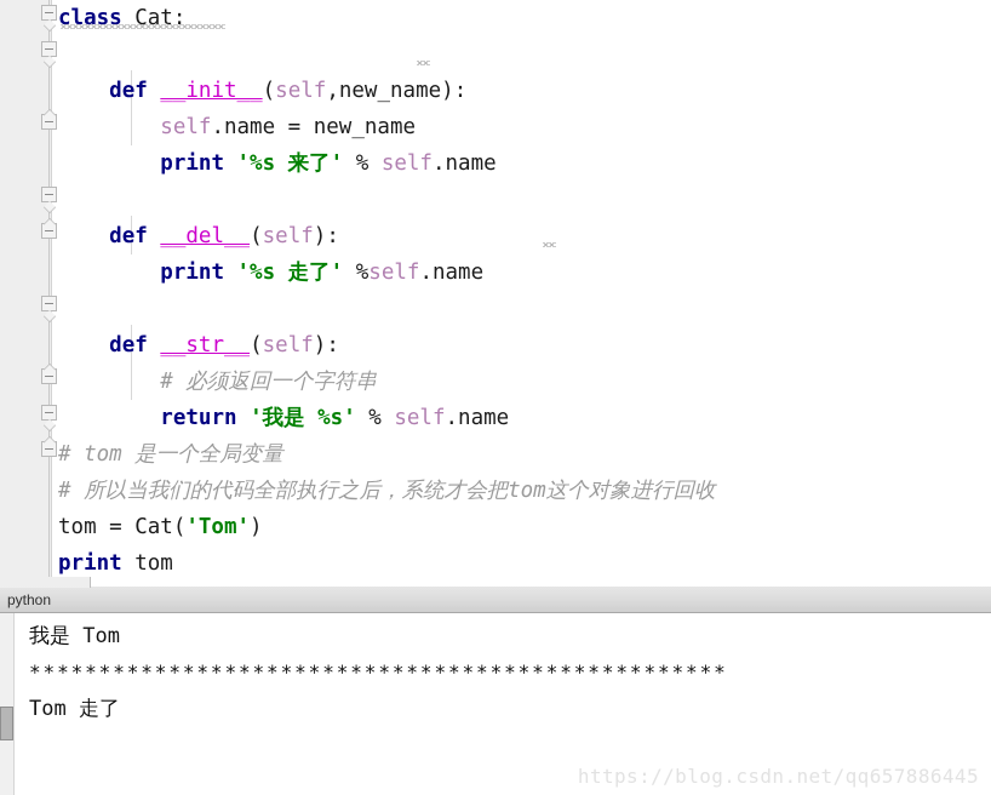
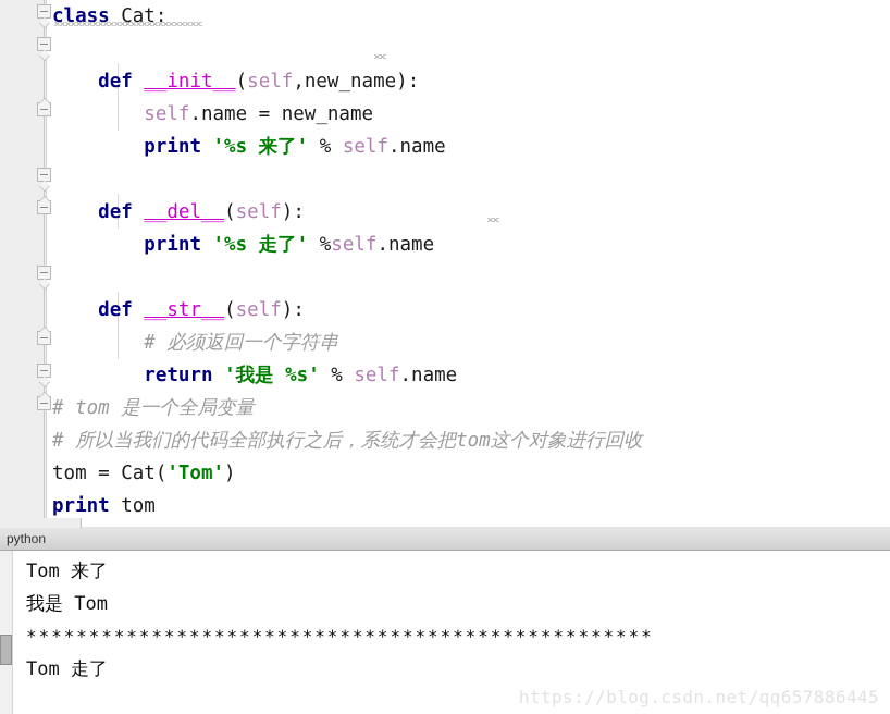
  class Cat:
  def __init__(self,new_name):
  self.name = new_name
  print '%s 来了' % self.name
  def __del__(self):
  print '%s 走了' %self.name
  def __str__(self):
  # 必须返回一个字符串
  return '我是 %s' % self.name
  # tom 是一个全局变量
  # 所以当我们的代码全部执行之后，系统才会把tom这个对象进行回收
  tom = Cat('Tom')
  print tom
  python
+ Tom 来了
  我是 Tom
  **************************************************
  Tom 走了
  https://blog.csdn.net/qq657886445
